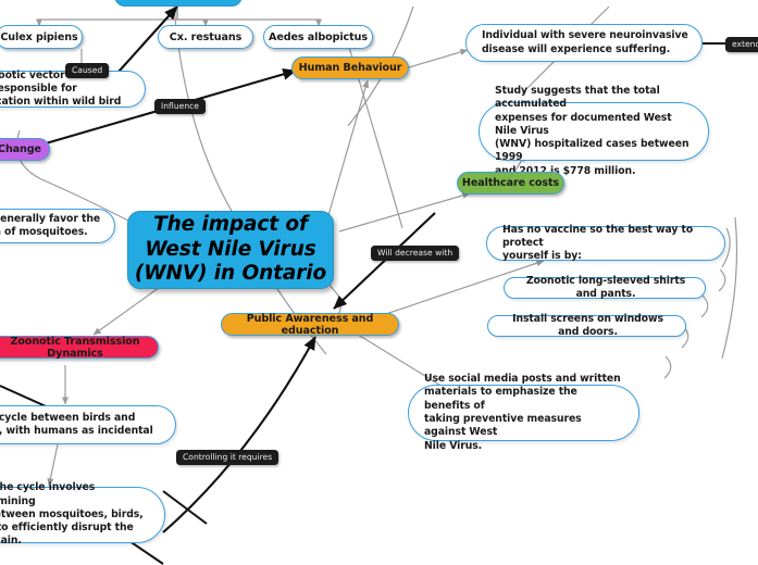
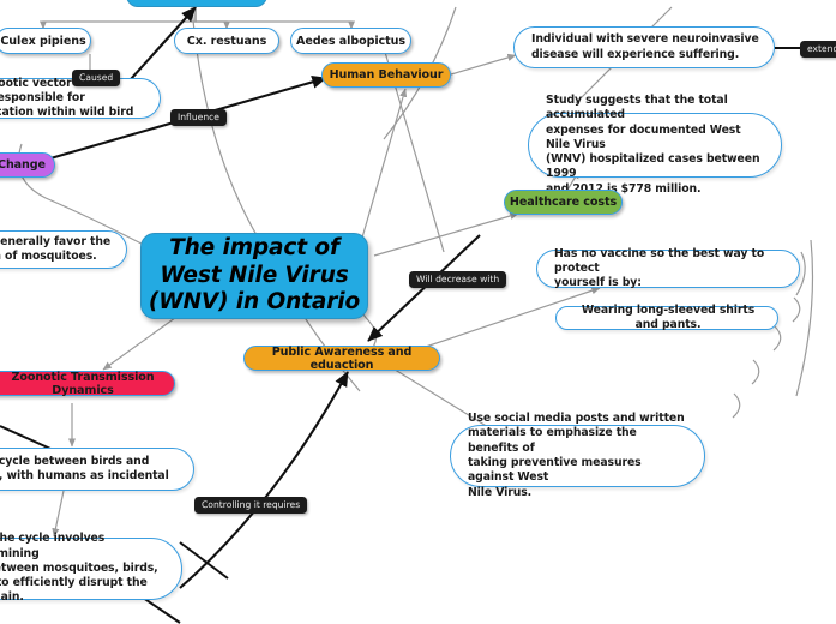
  Culex pipiens
  Cx. restuans
  Aedes albopictus
  ootic vector esponsible for
  ation within wild bird
  Change
  Human Behaviour
  Individual with severe neuroinvasive
  disease will experience suffering.
  Study suggests that the total accumulated
  expenses for documented West Nile Virus
  (WNV) hospitalized cases between 1999
  Healthcare costs
  enerally favor the
  of mosquitoes.
  The impact of
  West Nile Virus
  (WNV) in Ontario
  Has no vaccine so the best way to protect
  yourself is by:
- Zoonotic long-sleeved shirts and pants.
+ Wearing long-sleeved shirts and pants.
- Install screens on windows and doors.
  Public Awareness and eduaction
  Use social media posts and written
  materials to emphasize the benefits of
  taking preventive measures against West
  Nile Virus.
  Zoonotic Transmission Dynamics
  cycle between birds and
  , with humans as incidental
  he cycle involves mining
  tween mosquitoes, birds,
  o efficiently disrupt the
  Caused
  Influence
  Will decrease with
  Controlling it requires
  exten
